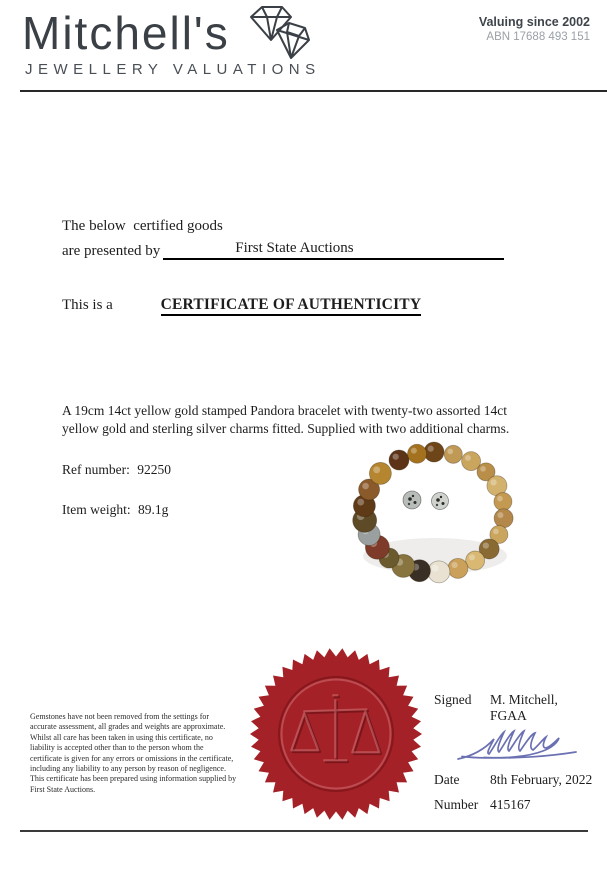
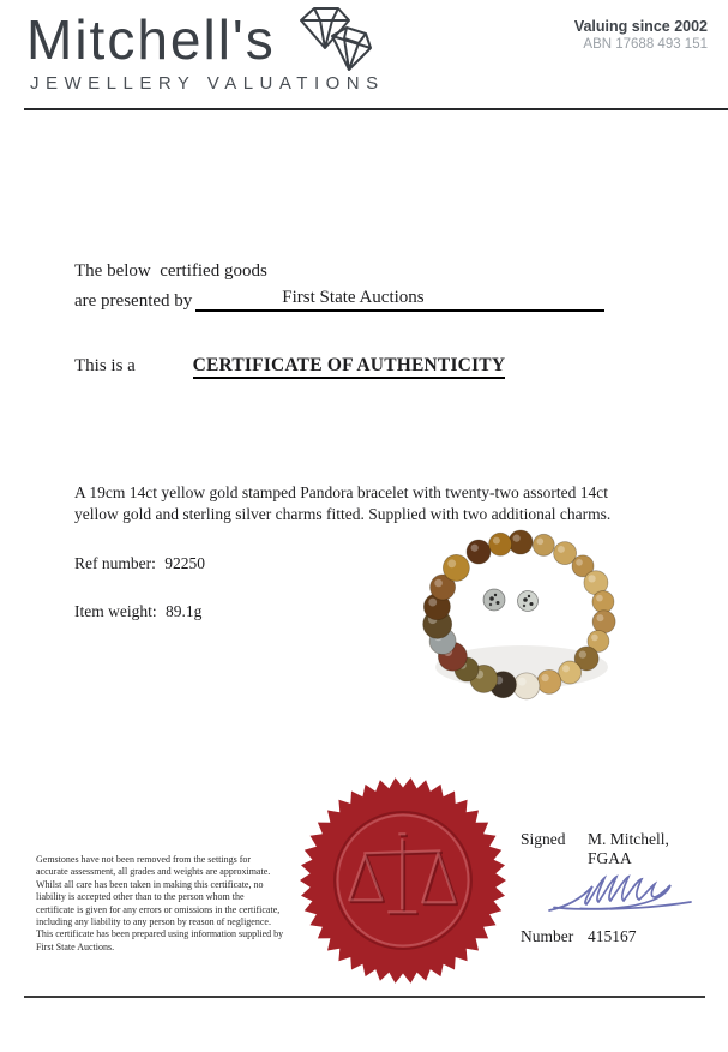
  Mitchell's
  JEWELLERY VALUATIONS
  Valuing since 2002
  ABN 17688 493 151
  The below certified goods
  are presented by
  First State Auctions
  This is a CERTIFICATE OF AUTHENTICITY
  A 19cm 14ct yellow gold stamped Pandora bracelet with twenty-two assorted 14ct yellow gold and sterling silver charms fitted. Supplied with two additional charms.
  Ref number: 92250
  Item weight: 89.1g
- Gemstones have not been removed from the settings for accurate assessment, all grades and weights are approximate. Whilst all care has been taken in using this certificate, no liability is accepted other than to the person whom the certificate is given for any errors or omissions in the certificate, including any liability to any person by reason of negligence. This certificate has been prepared using information supplied by First State Auctions.
+ Gemstones have not been removed from the settings for accurate assessment, all grades and weights are approximate. Whilst all care has been taken in making this certificate, no liability is accepted other than to the person whom the certificate is given for any errors or omissions in the certificate, including any liability to any person by reason of negligence. This certificate has been prepared using information supplied by First State Auctions.
  Signed
  M. Mitchell, FGAA
- Date
- 8th February, 2022
  Number
  415167
